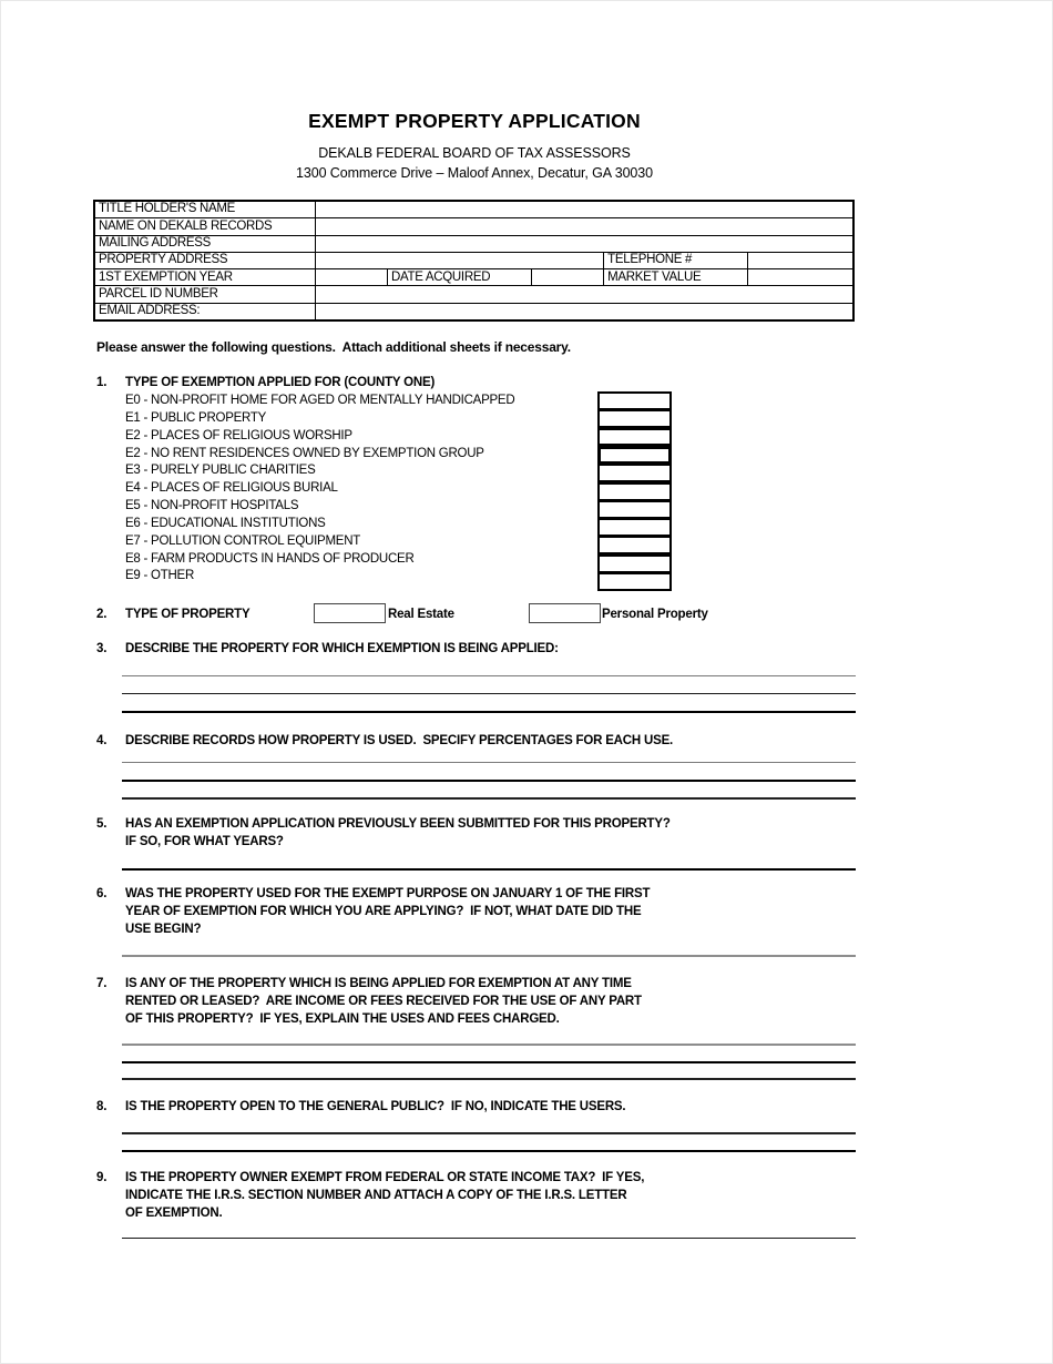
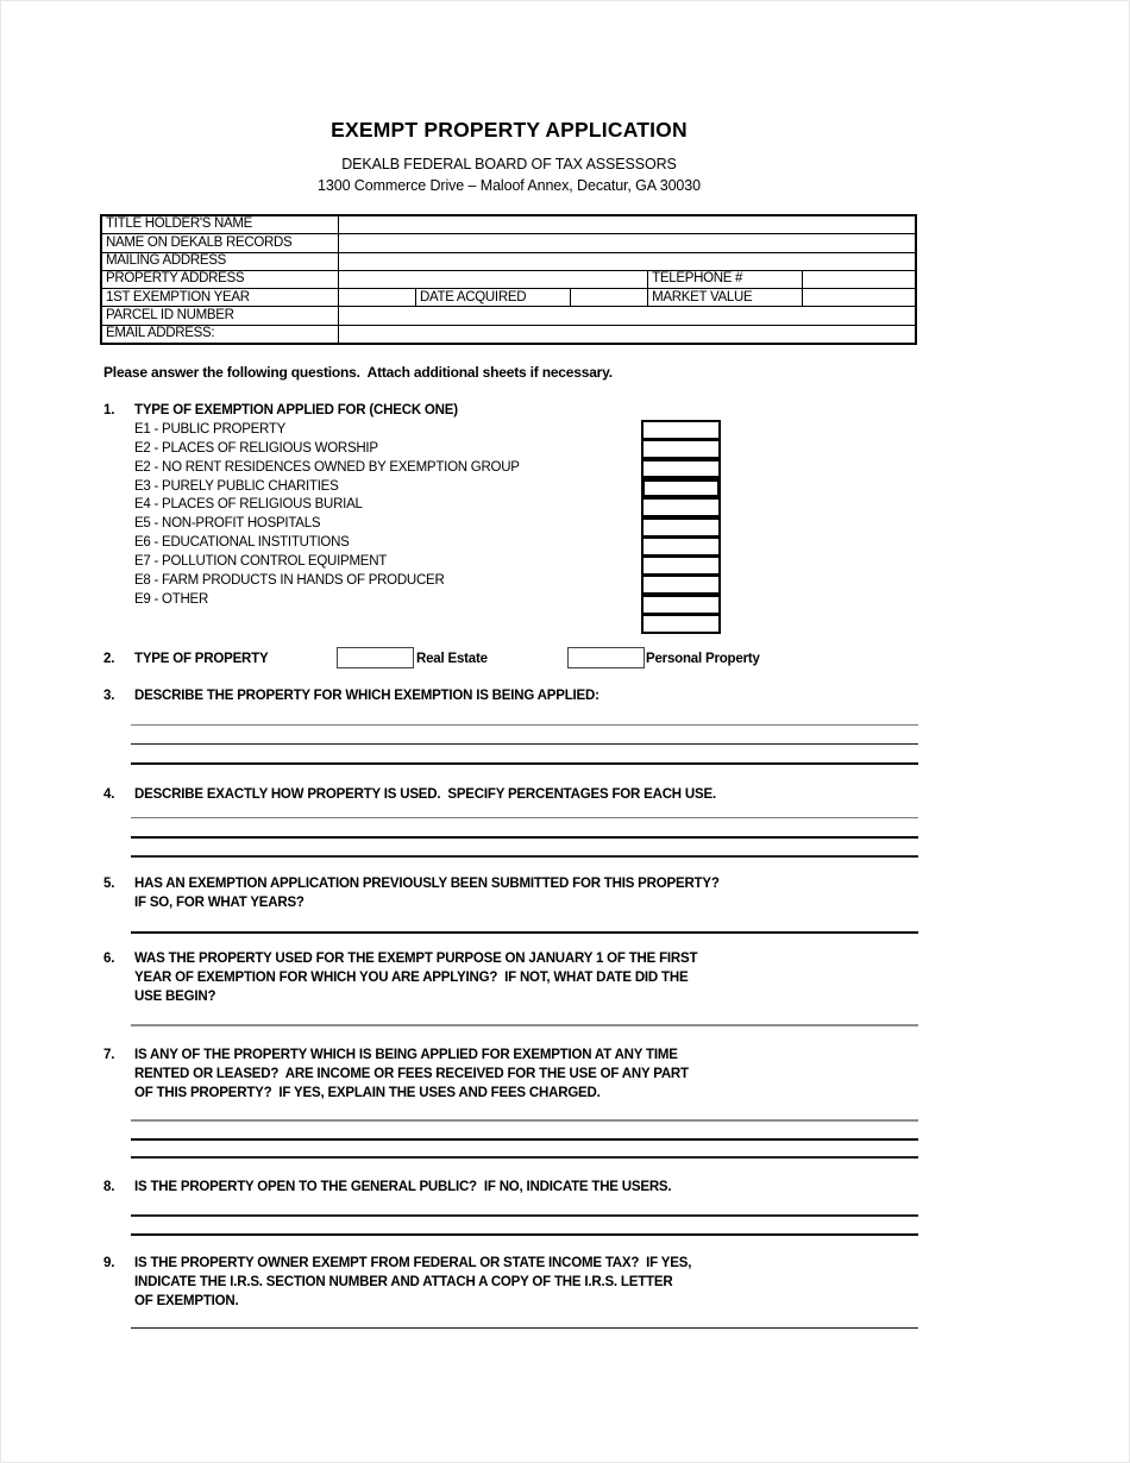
  EXEMPT PROPERTY APPLICATION
  DEKALB FEDERAL BOARD OF TAX ASSESSORS
  1300 Commerce Drive – Maloof Annex, Decatur, GA 30030
  TITLE HOLDER'S NAME
  NAME ON DEKALB RECORDS
  MAILING ADDRESS
  PROPERTY ADDRESS		TELEPHONE #
  1ST EXEMPTION YEAR		DATE ACQUIRED		MARKET VALUE
  PARCEL ID NUMBER
  EMAIL ADDRESS:
  Please answer the following questions. Attach additional sheets if necessary.
  1.
- TYPE OF EXEMPTION APPLIED FOR (COUNTY ONE)
+ TYPE OF EXEMPTION APPLIED FOR (CHECK ONE)
- E0 - NON-PROFIT HOME FOR AGED OR MENTALLY HANDICAPPED
  E1 - PUBLIC PROPERTY
  E2 - PLACES OF RELIGIOUS WORSHIP
  E2 - NO RENT RESIDENCES OWNED BY EXEMPTION GROUP
  E3 - PURELY PUBLIC CHARITIES
  E4 - PLACES OF RELIGIOUS BURIAL
  E5 - NON-PROFIT HOSPITALS
  E6 - EDUCATIONAL INSTITUTIONS
  E7 - POLLUTION CONTROL EQUIPMENT
  E8 - FARM PRODUCTS IN HANDS OF PRODUCER
  E9 - OTHER
  2.
  TYPE OF PROPERTY
  Real Estate
  Personal Property
  3.
  DESCRIBE THE PROPERTY FOR WHICH EXEMPTION IS BEING APPLIED:
  4.
- DESCRIBE RECORDS HOW PROPERTY IS USED. SPECIFY PERCENTAGES FOR EACH USE.
+ DESCRIBE EXACTLY HOW PROPERTY IS USED. SPECIFY PERCENTAGES FOR EACH USE.
  5.
  HAS AN EXEMPTION APPLICATION PREVIOUSLY BEEN SUBMITTED FOR THIS PROPERTY?
  IF SO, FOR WHAT YEARS?
  6.
  WAS THE PROPERTY USED FOR THE EXEMPT PURPOSE ON JANUARY 1 OF THE FIRST
  YEAR OF EXEMPTION FOR WHICH YOU ARE APPLYING? IF NOT, WHAT DATE DID THE
  USE BEGIN?
  7.
  IS ANY OF THE PROPERTY WHICH IS BEING APPLIED FOR EXEMPTION AT ANY TIME
  RENTED OR LEASED? ARE INCOME OR FEES RECEIVED FOR THE USE OF ANY PART
  OF THIS PROPERTY? IF YES, EXPLAIN THE USES AND FEES CHARGED.
  8.
  IS THE PROPERTY OPEN TO THE GENERAL PUBLIC? IF NO, INDICATE THE USERS.
  9.
  IS THE PROPERTY OWNER EXEMPT FROM FEDERAL OR STATE INCOME TAX? IF YES,
  INDICATE THE I.R.S. SECTION NUMBER AND ATTACH A COPY OF THE I.R.S. LETTER
  OF EXEMPTION.
